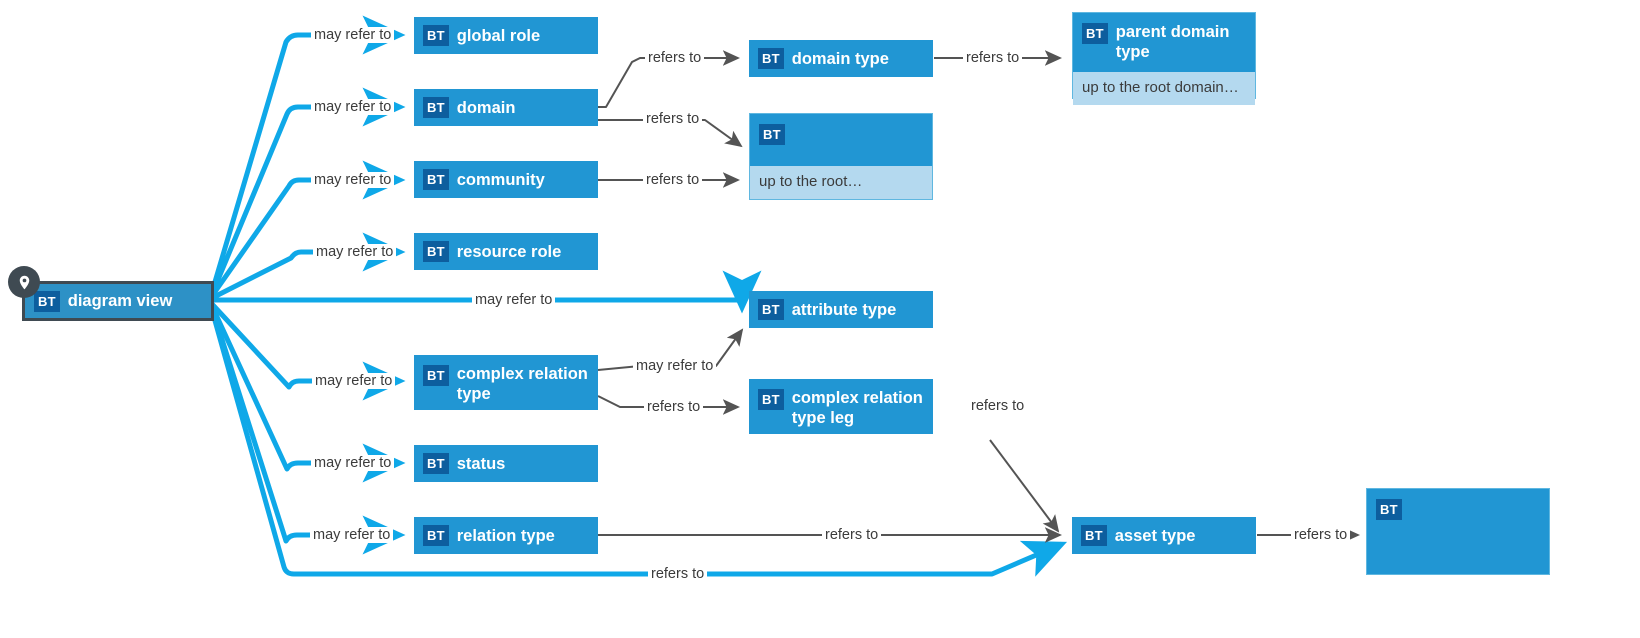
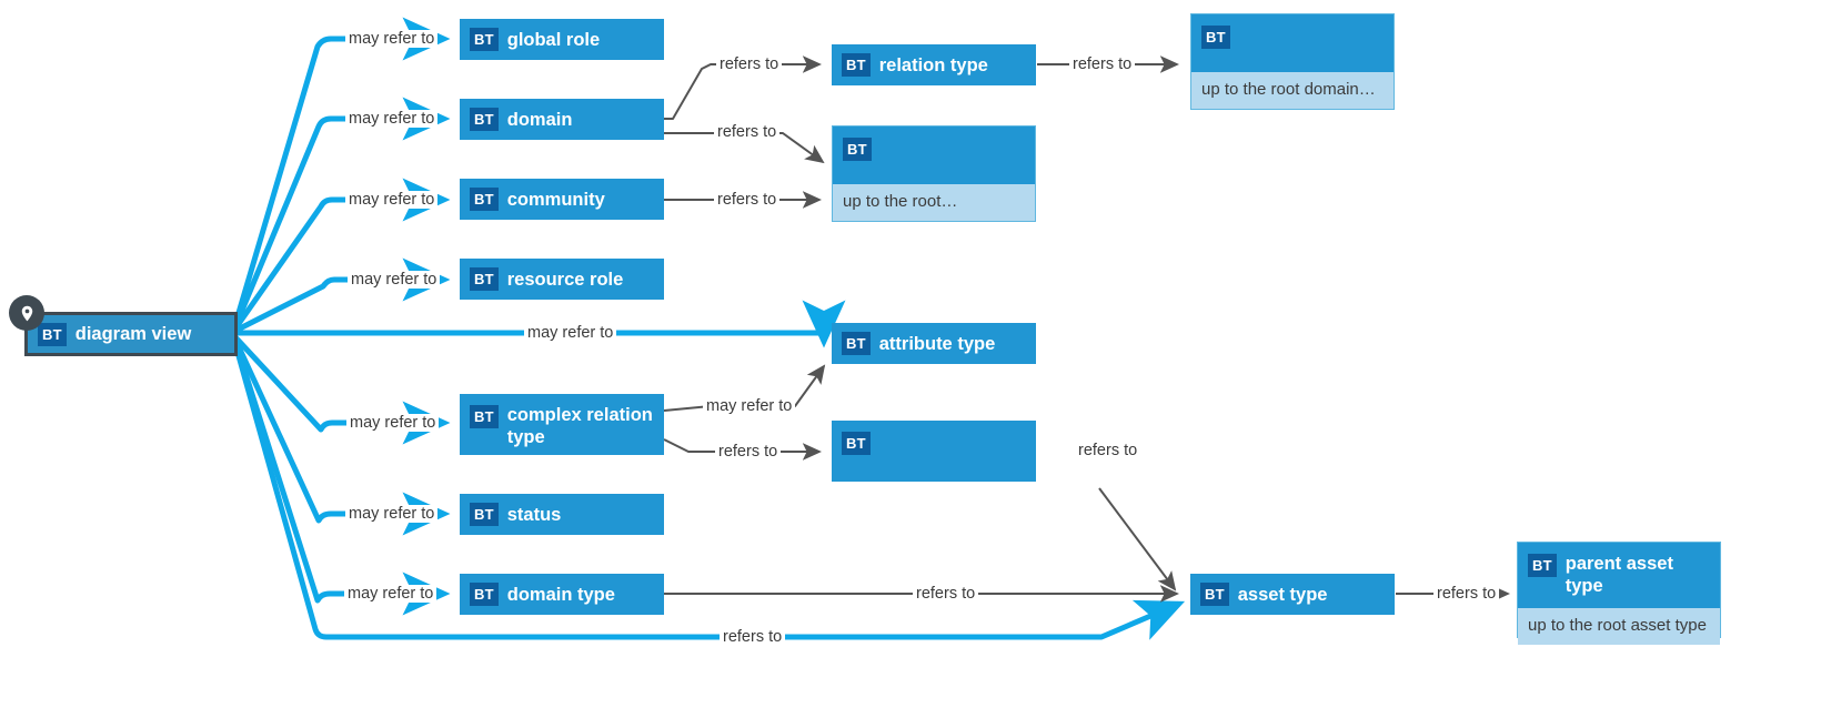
  may refer to
  may refer to
  may refer to
  may refer to
  may refer to
  may refer to
  may refer to
  may refer to
  refers to
  refers to
  refers to
  refers to
  refers to
  may refer to
  refers to
  refers to
  refers to
  refers to
  BT
  diagram view
  BT
  global role
  BT
  domain
  BT
  community
  BT
  resource role
  BT
  complex relation type
  BT
  status
  BT
- relation type
+ domain type
  BT
- domain type
+ relation type
  BT
  up to the root…
  BT
  attribute type
  BT
- complex relation type leg
  BT
  asset type
  BT
- parent domain type
  up to the root domain…
  BT
+ parent asset type
+ up to the root asset type
